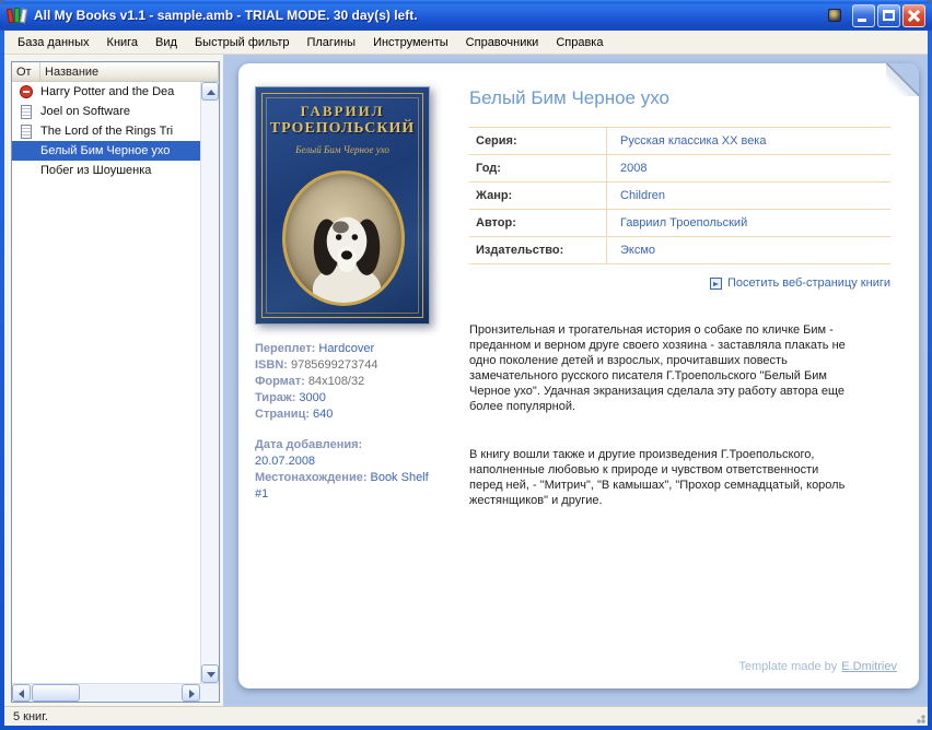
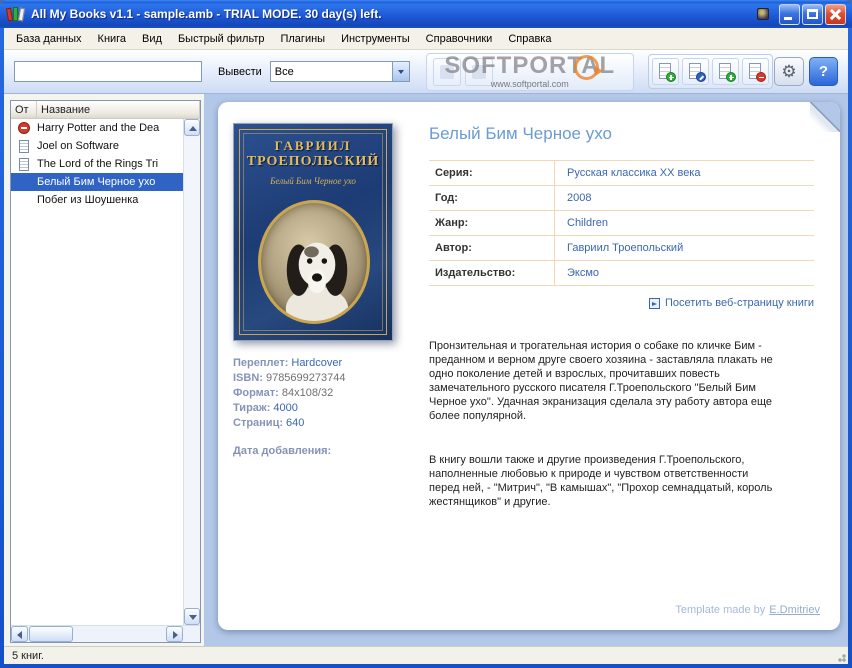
  All My Books v1.1 - sample.amb - TRIAL MODE. 30 day(s) left.
  База данных
  Книга
  Вид
  Быстрый фильтр
  Плагины
  Инструменты
  Справочники
  Справка
+ Вывести
+ Все
+ SOFTPORTAL
+ www.softportal.com
+ ⚙
+ ?
  От
  Название
  Harry Potter and the Dea
  Joel on Software
  The Lord of the Rings Tri
  Белый Бим Черное ухо
  Побег из Шоушенка
  ГАВРИИЛ
  ТРОЕПОЛЬСКИЙ
  Белый Бим Черное ухо
  Переплет: Hardcover
  ISBN: 9785699273744
  Формат: 84x108/32
- Тираж: 3000
+ Тираж: 4000
  Страниц: 640
  Дата добавления:
- 20.07.2008
- Местонахождение: Book Shelf #1
  Белый Бим Черное ухо
  Серия:
  Русская классика XX века
  Год:
  2008
  Жанр:
  Children
  Автор:
  Гавриил Троепольский
  Издательство:
  Эксмо
  Посетить веб-страницу книги
  Пронзительная и трогательная история о собаке по кличке Бим - преданном и верном друге своего хозяина - заставляла плакать не одно поколение детей и взрослых, прочитавших повесть замечательного русского писателя Г.Троепольского "Белый Бим Черное ухо". Удачная экранизация сделала эту работу автора еще более популярной.
  В книгу вошли также и другие произведения Г.Троепольского, наполненные любовью к природе и чувством ответственности перед ней, - "Митрич", "В камышах", "Прохор семнадцатый, король жестянщиков" и другие.
  Template made by E.Dmitriev
  5 книг.
